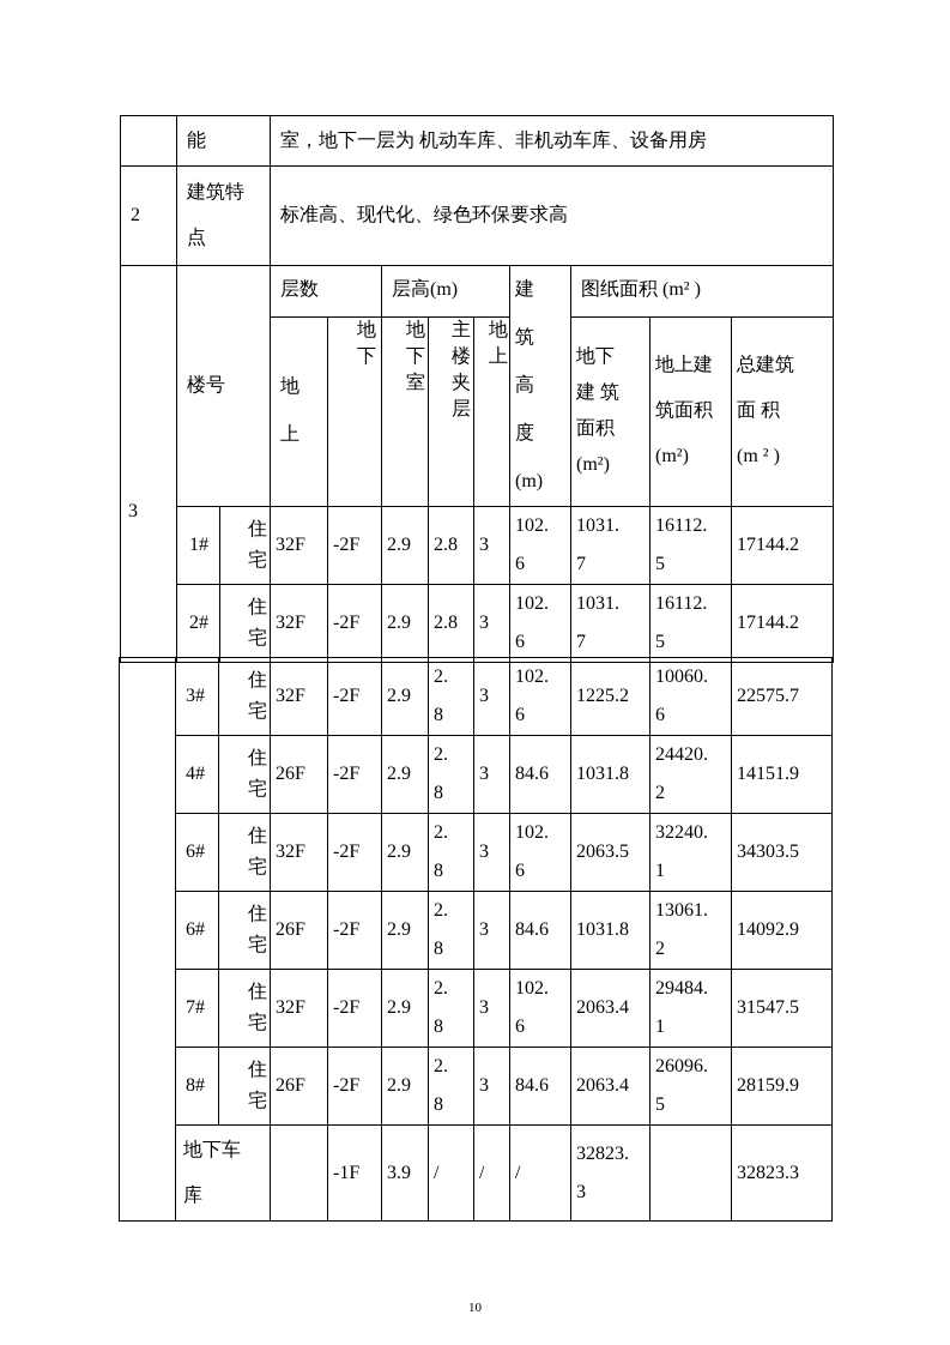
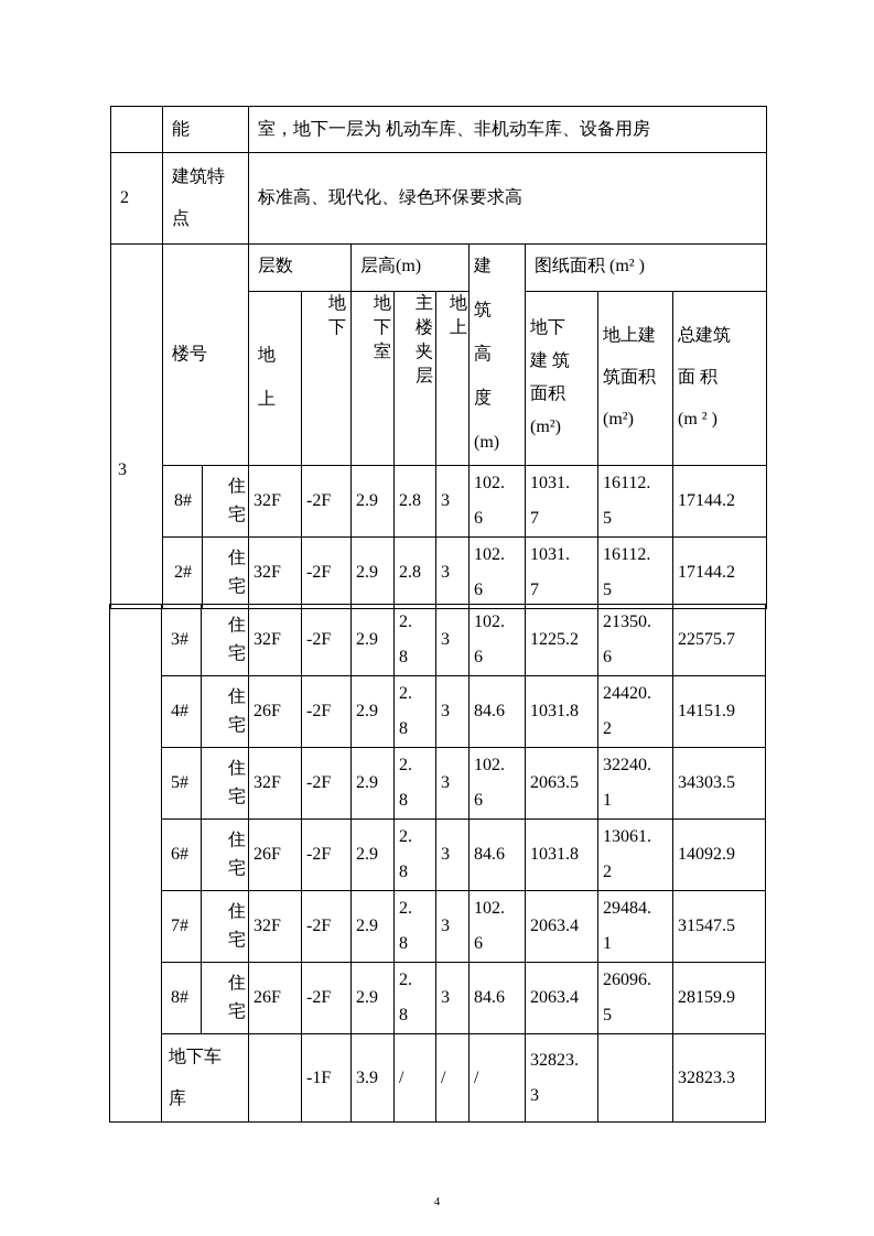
  	能	室，地下一层为 机动车库、非机动车库、设备用房
  2	建筑特 点	标准高、现代化、绿色环保要求高
  3	楼号	层数	层高(m)	建 筑 高 度 (m)	图纸面积 (m² )
  地 上	地 下	地 下 室	主 楼 夹 层	地 上	地下 建 筑 面积 (m²)	地上建 筑面积 (m²)	总建筑 面 积 (m ² )
- 1#	住宅	32F	-2F	2.9	2.8	3	102.6	1031.7	16112.5	17144.2
+ 8#	住宅	32F	-2F	2.9	2.8	3	102.6	1031.7	16112.5	17144.2
  2#	住宅	32F	-2F	2.9	2.8	3	102.6	1031.7	16112.5	17144.2
- 	3#	住宅	32F	-2F	2.9	2.8	3	102.6	1225.2	10060.6	22575.7
+ 	3#	住宅	32F	-2F	2.9	2.8	3	102.6	1225.2	21350.6	22575.7
  4#	住宅	26F	-2F	2.9	2.8	3	84.6	1031.8	24420.2	14151.9
- 6#	住宅	32F	-2F	2.9	2.8	3	102.6	2063.5	32240.1	34303.5
+ 5#	住宅	32F	-2F	2.9	2.8	3	102.6	2063.5	32240.1	34303.5
  6#	住宅	26F	-2F	2.9	2.8	3	84.6	1031.8	13061.2	14092.9
  7#	住宅	32F	-2F	2.9	2.8	3	102.6	2063.4	29484.1	31547.5
  8#	住宅	26F	-2F	2.9	2.8	3	84.6	2063.4	26096.5	28159.9
  地下车库		-1F	3.9	/	/	/	32823.3		32823.3
- 10
+ 4
